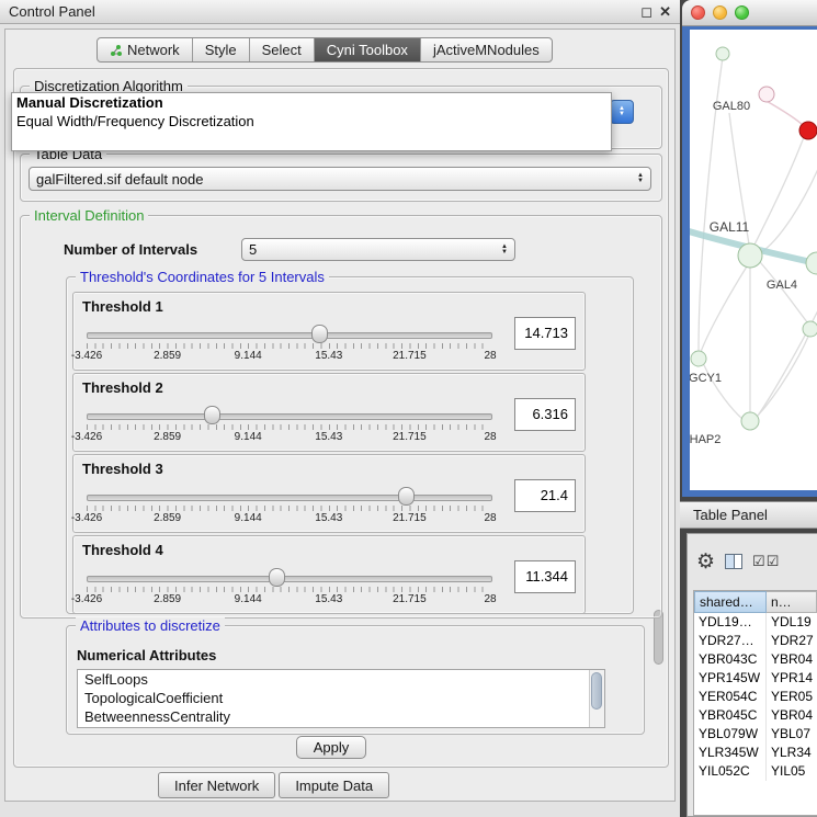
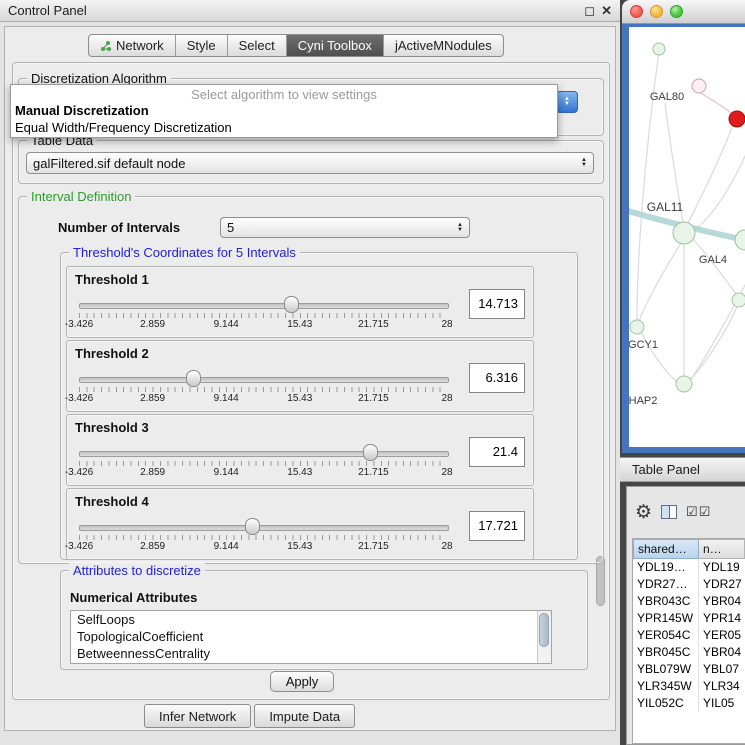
  Control Panel
  ◻
  ✕
  Network
  Style
  Select
  Cyni Toolbox
  jActiveMNodules
  Discretization Algorithm
+ Select algorithm to view settings
  Manual Discretization
  Equal Width/Frequency Discretization
  Table Data
  galFiltered.sif default node
  Interval Definition
  Number of Intervals
  5
  Threshold's Coordinates for 5 Intervals
  Threshold 1
  -3.426
  2.859
  9.144
  15.43
  21.715
  28
  14.713
  Threshold 2
  -3.426
  2.859
  9.144
  15.43
  21.715
  28
  6.316
  Threshold 3
  -3.426
  2.859
  9.144
  15.43
  21.715
  28
  21.4
  Threshold 4
  -3.426
  2.859
  9.144
  15.43
  21.715
  28
- 11.344
+ 17.721
  Attributes to discretize
  Numerical Attributes
  SelfLoops
  TopologicalCoefficient
  BetweennessCentrality
  Apply
  Infer Network
  Impute Data
  GAL80
  GAL11
  GAL4
  GCY1
  HAP2
  Table Panel
  ⚙
  ☑☑
  shared…
  n…
  YDL19…
  YDL19
  YDR27…
  YDR27
  YBR043C
  YBR04
  YPR145W
  YPR14
  YER054C
  YER05
  YBR045C
  YBR04
  YBL079W
  YBL07
  YLR345W
  YLR34
  YIL052C
  YIL05
